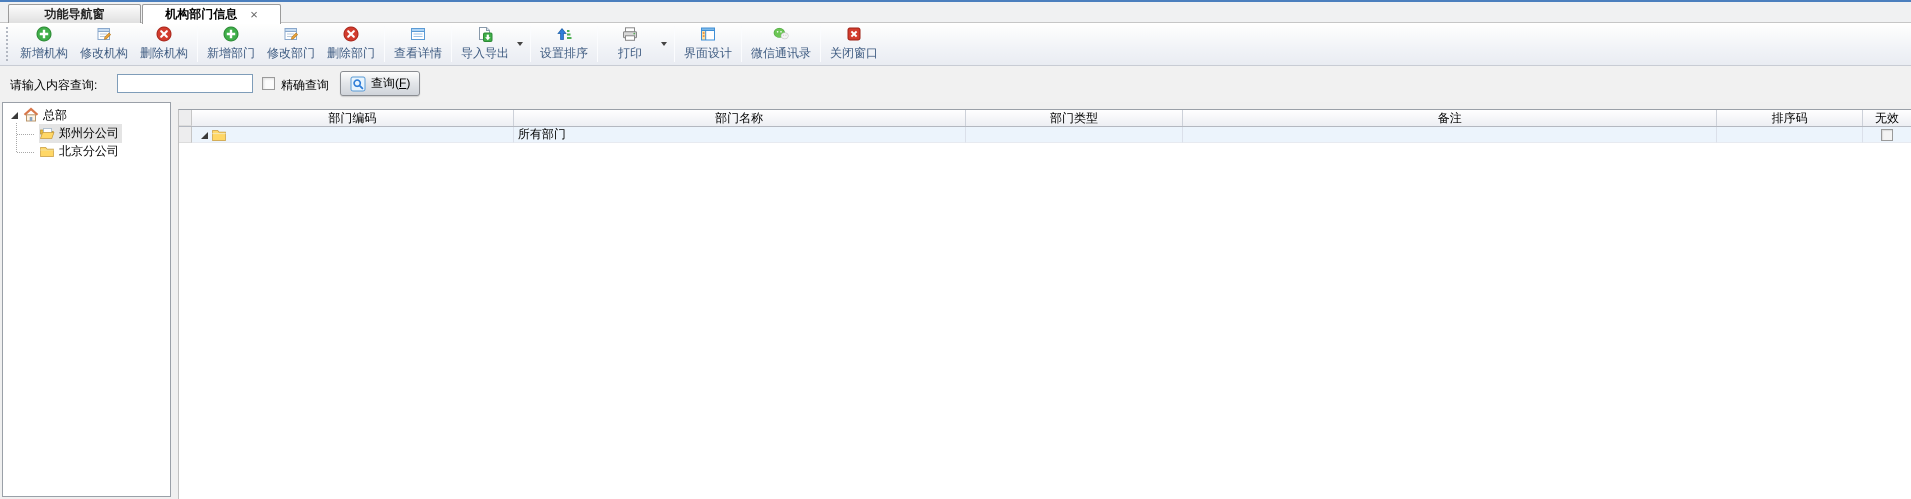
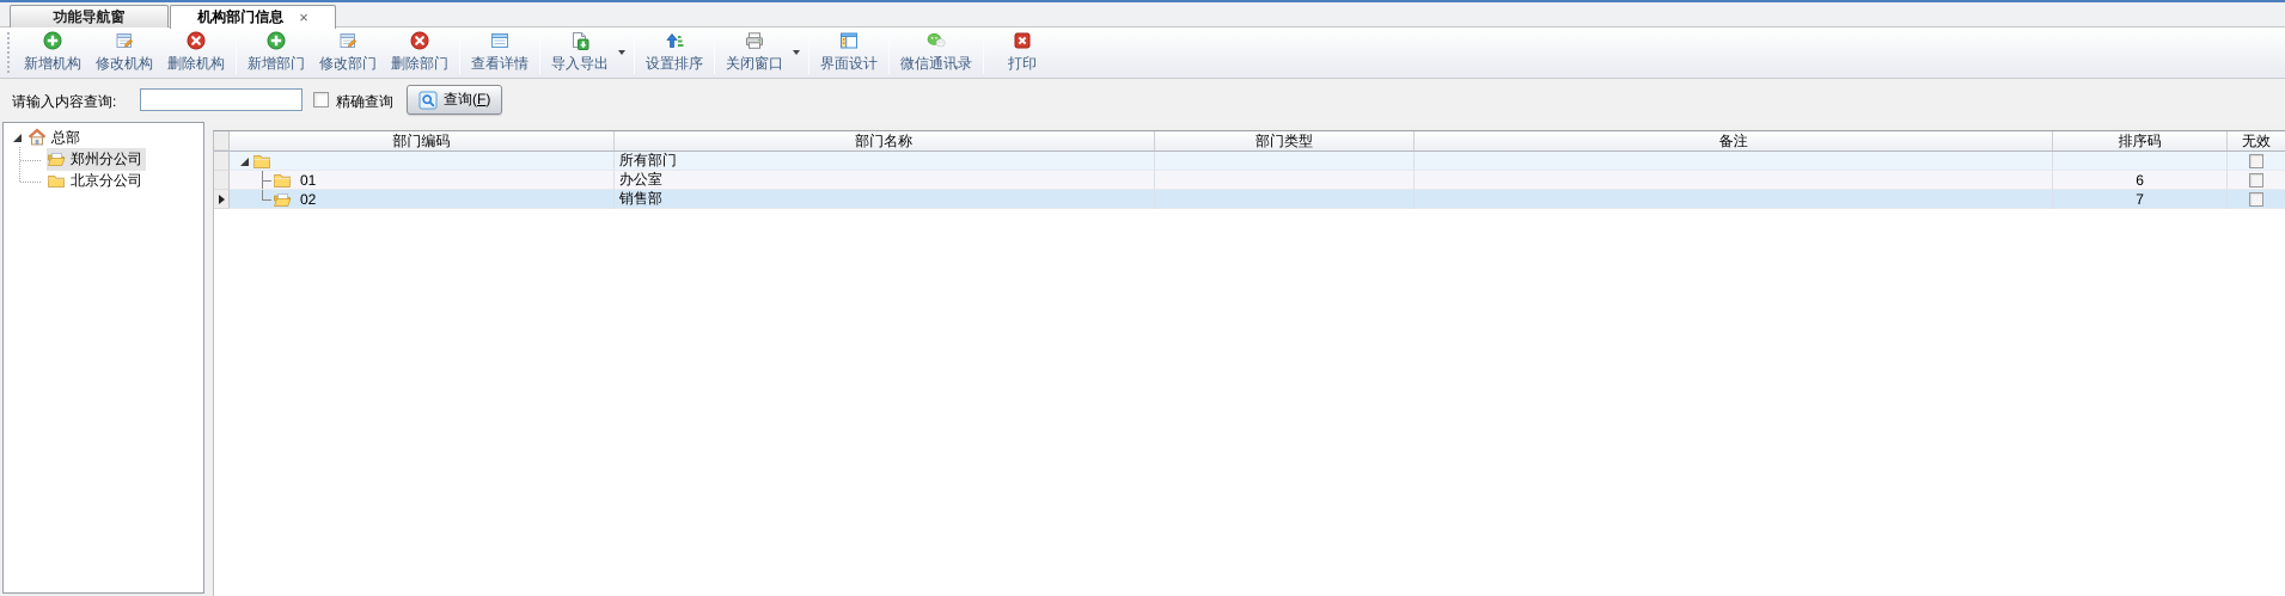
  功能导航窗
  机构部门信息
  ×
  新增机构
  修改机构
  删除机构
  新增部门
  修改部门
  删除部门
  查看详情
  导入导出
  设置排序
- 打印
+ 关闭窗口
  界面设计
  微信通讯录
- 关闭窗口
+ 打印
  请输入内容查询:
  精确查询
  查询(F)
  总部
  郑州分公司
  北京分公司
  部门编码
  部门名称
  部门类型
  备注
  排序码
  无效
  所有部门
+ 01
+ 办公室
+ 6
+ 02
+ 销售部
+ 7
